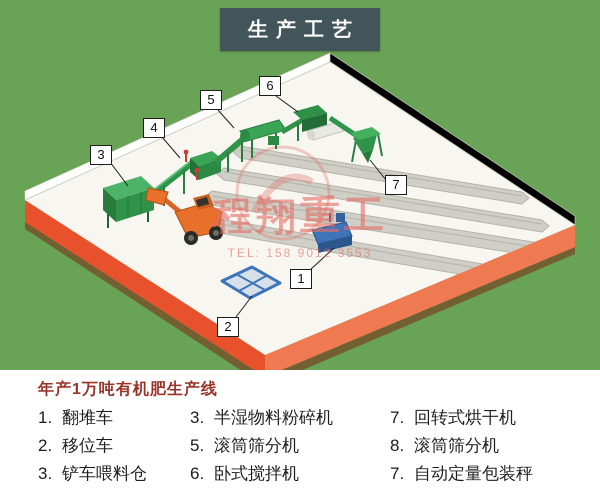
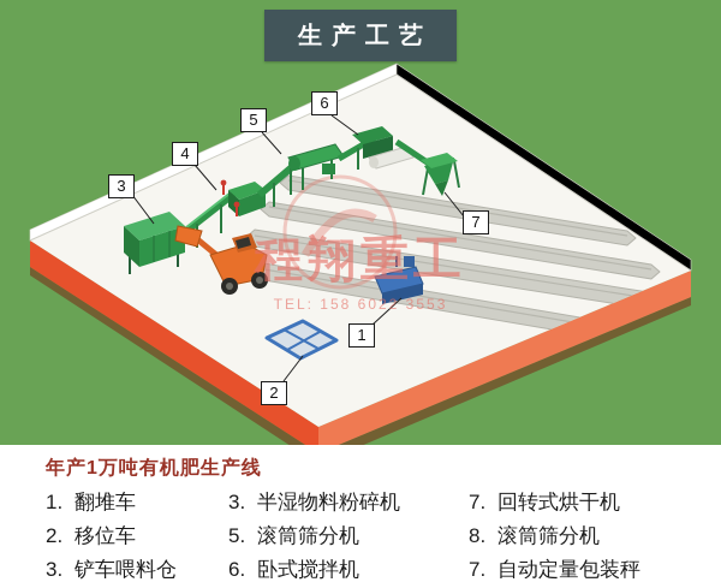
  程翔重工
- TEL: 158 9012 3553
+ TEL: 158 6022 3553
  1
  2
  3
  4
  5
  6
  7
  生产工艺
  年产1万吨有机肥生产线
  1. 翻堆车
  2. 移位车
  3. 铲车喂料仓
  3. 半湿物料粉碎机
  5. 滚筒筛分机
  6. 卧式搅拌机
  7. 回转式烘干机
  8. 滚筒筛分机
  7. 自动定量包装秤
